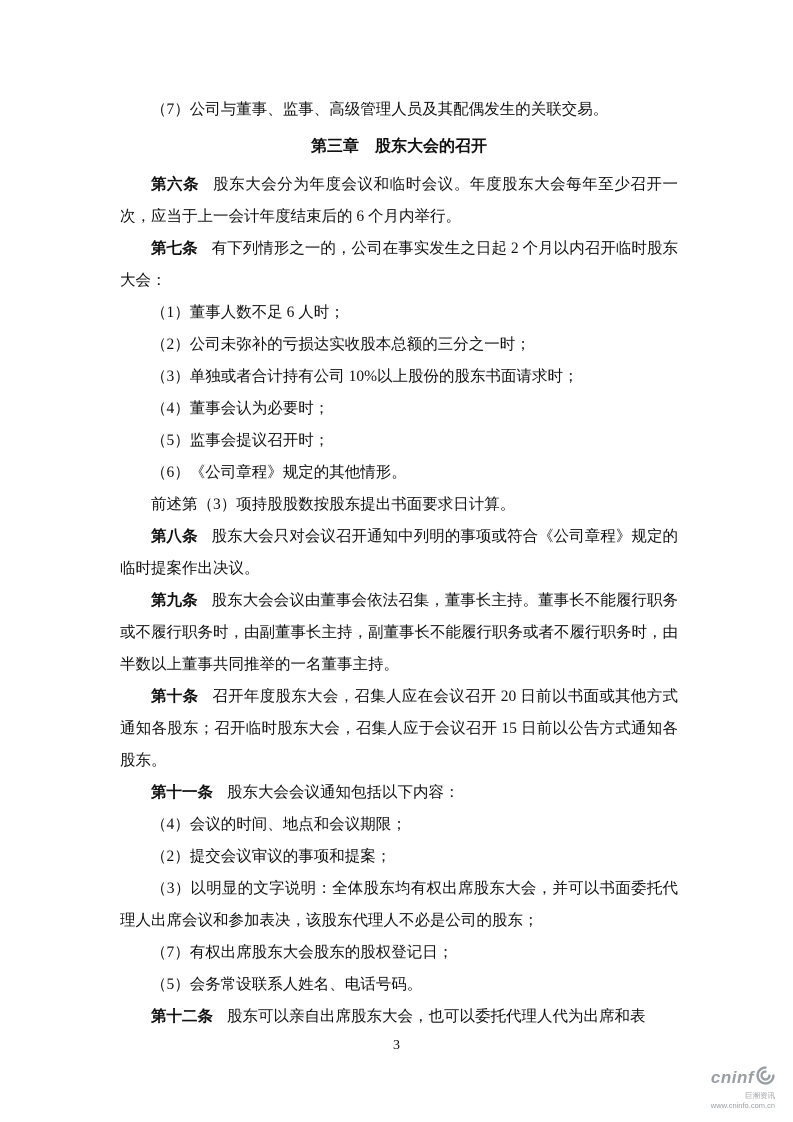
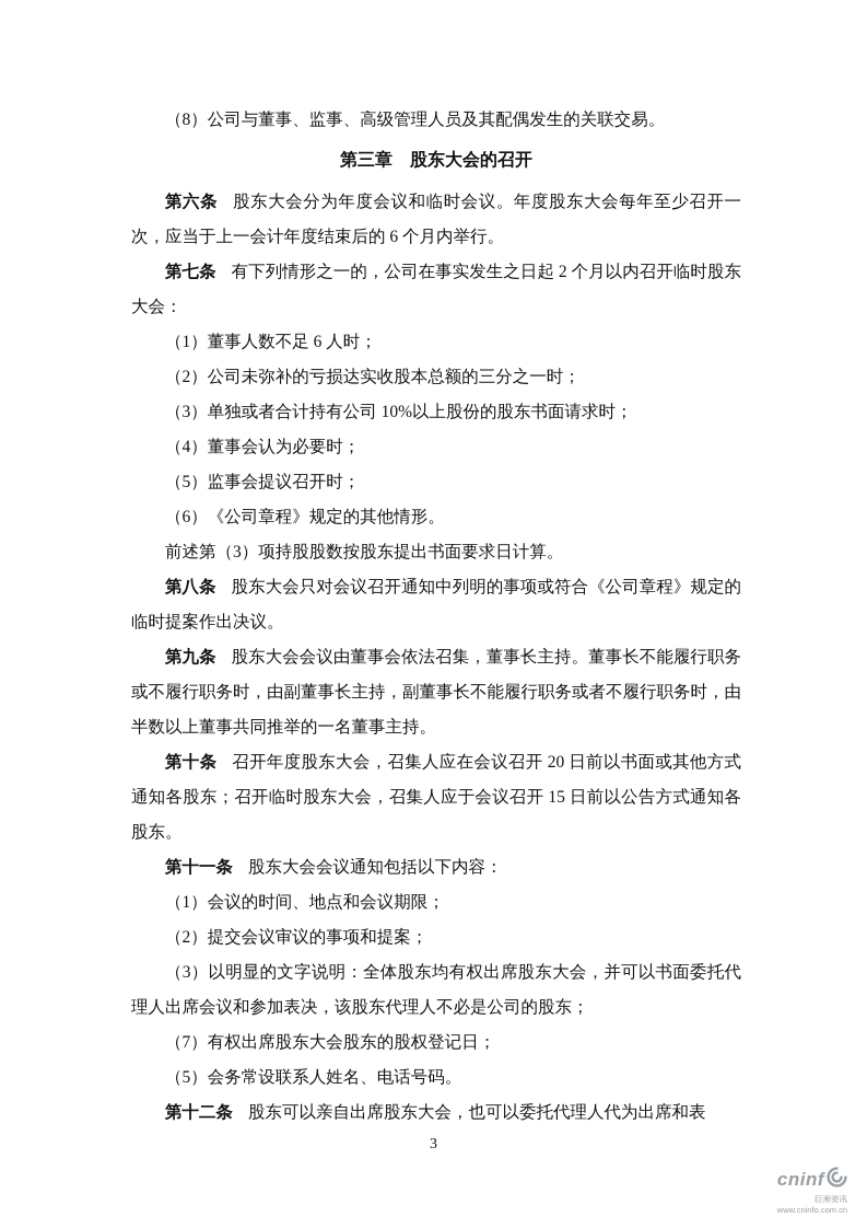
- （7）公司与董事、监事、高级管理人员及其配偶发生的关联交易。
+ （8）公司与董事、监事、高级管理人员及其配偶发生的关联交易。
  第三章 股东大会的召开
  第六条 股东大会分为年度会议和临时会议。年度股东大会每年至少召开一次，应当于上一会计年度结束后的 6 个月内举行。
  第七条 有下列情形之一的，公司在事实发生之日起 2 个月以内召开临时股东大会：
  （1）董事人数不足 6 人时；
  （2）公司未弥补的亏损达实收股本总额的三分之一时；
  （3）单独或者合计持有公司 10%以上股份的股东书面请求时；
  （4）董事会认为必要时；
  （5）监事会提议召开时；
  （6）《公司章程》规定的其他情形。
  前述第（3）项持股股数按股东提出书面要求日计算。
  第八条 股东大会只对会议召开通知中列明的事项或符合《公司章程》规定的临时提案作出决议。
  第九条 股东大会会议由董事会依法召集，董事长主持。董事长不能履行职务或不履行职务时，由副董事长主持，副董事长不能履行职务或者不履行职务时，由半数以上董事共同推举的一名董事主持。
  第十条 召开年度股东大会，召集人应在会议召开 20 日前以书面或其他方式通知各股东；召开临时股东大会，召集人应于会议召开 15 日前以公告方式通知各股东。
  第十一条 股东大会会议通知包括以下内容：
- （4）会议的时间、地点和会议期限；
+ （1）会议的时间、地点和会议期限；
  （2）提交会议审议的事项和提案；
  （3）以明显的文字说明：全体股东均有权出席股东大会，并可以书面委托代理人出席会议和参加表决，该股东代理人不必是公司的股东；
  （7）有权出席股东大会股东的股权登记日；
  （5）会务常设联系人姓名、电话号码。
  第十二条 股东可以亲自出席股东大会，也可以委托代理人代为出席和表
  3
  cninf
  巨潮资讯
  www.cninfo.com.cn
